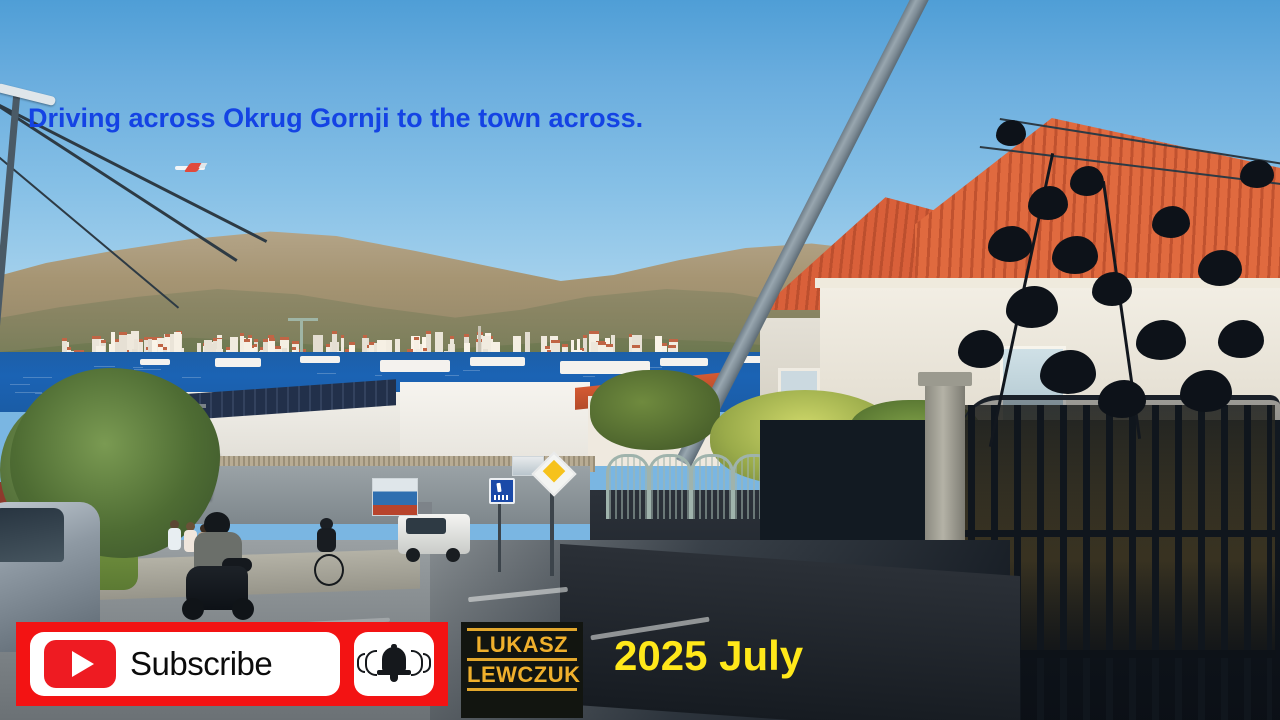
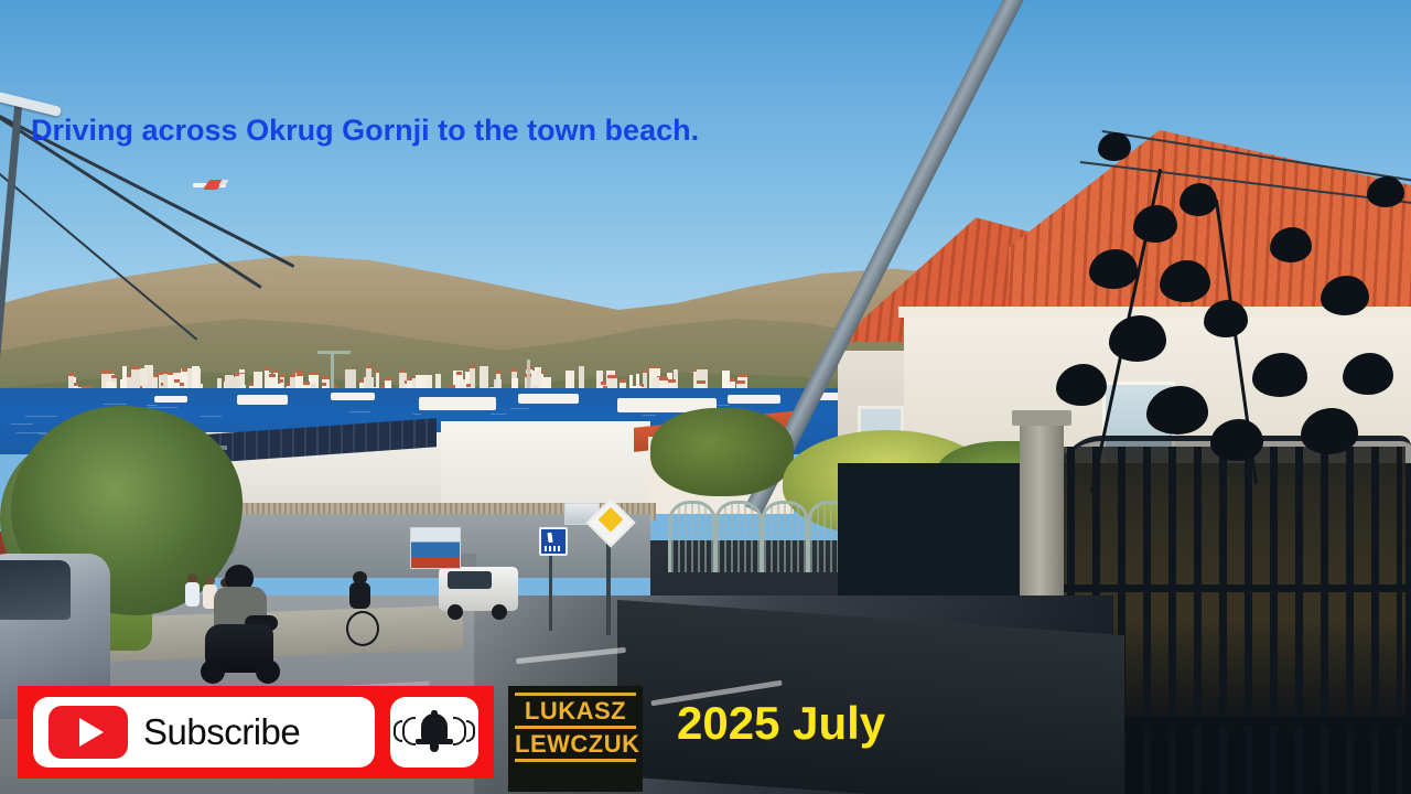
- Driving across Okrug Gornji to the town across.
+ Driving across Okrug Gornji to the town beach.
  Subscribe
  LUKASZ
  LEWCZUK
  2025 July
